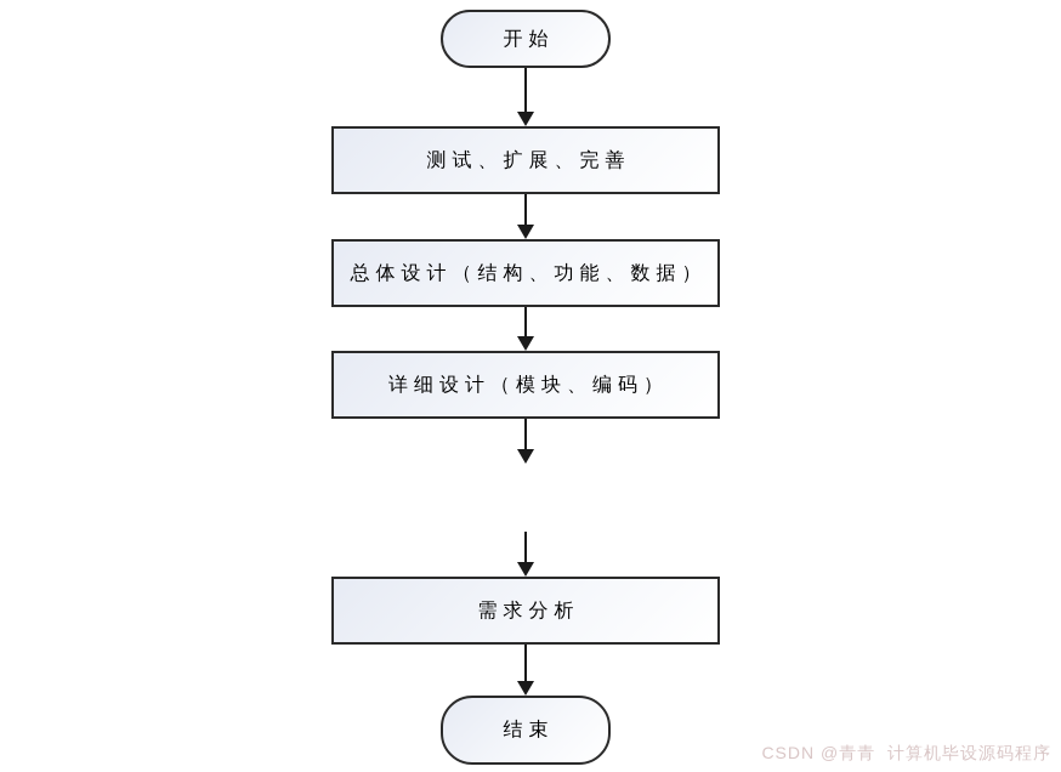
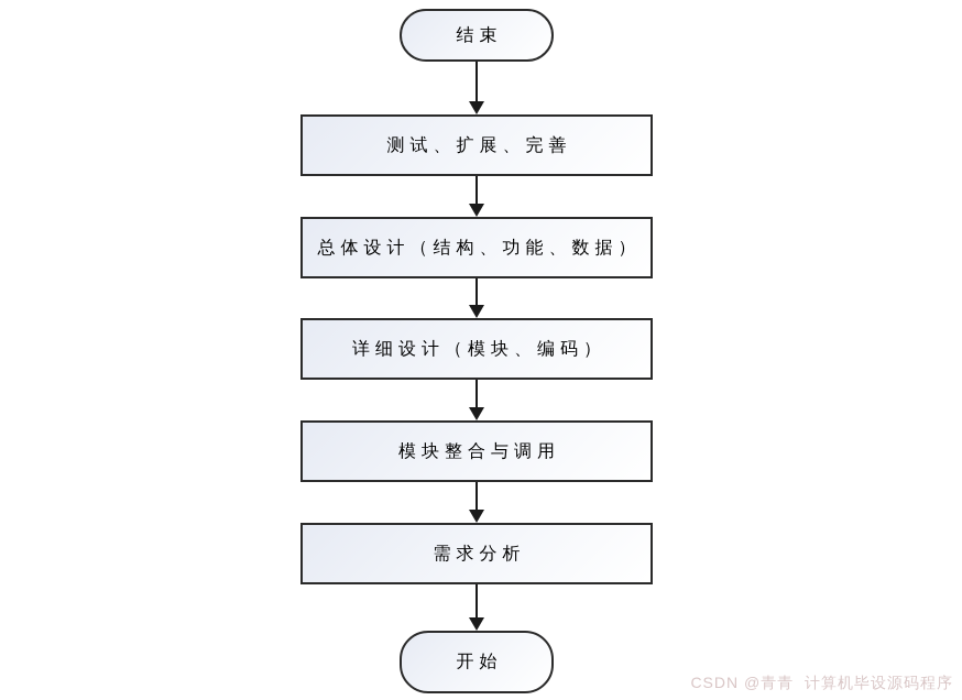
- 开始
+ 结束
  测试、扩展、完善
  总体设计（结构、功能、数据）
  详细设计（模块、编码）
+ 模块整合与调用
  需求分析
- 结束
+ 开始
  CSDN @青青 计算机毕设源码程序
